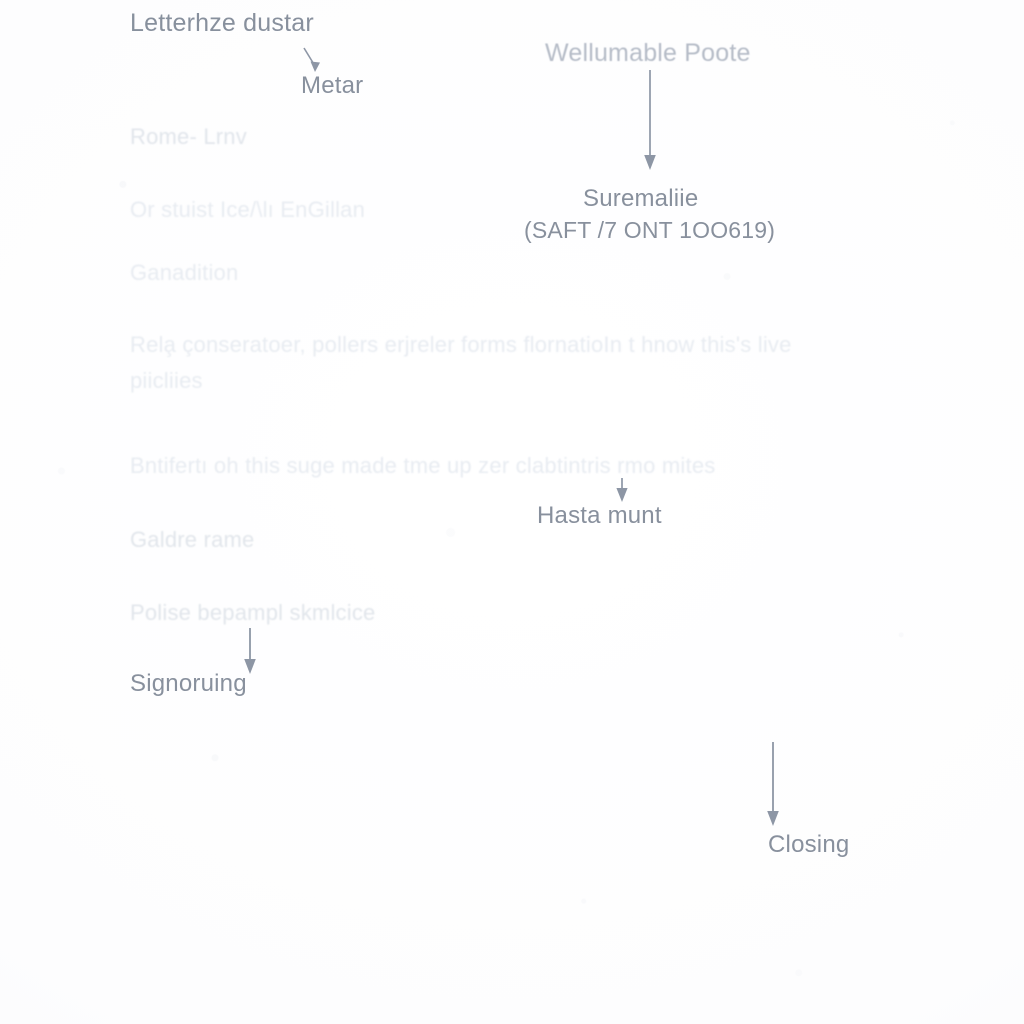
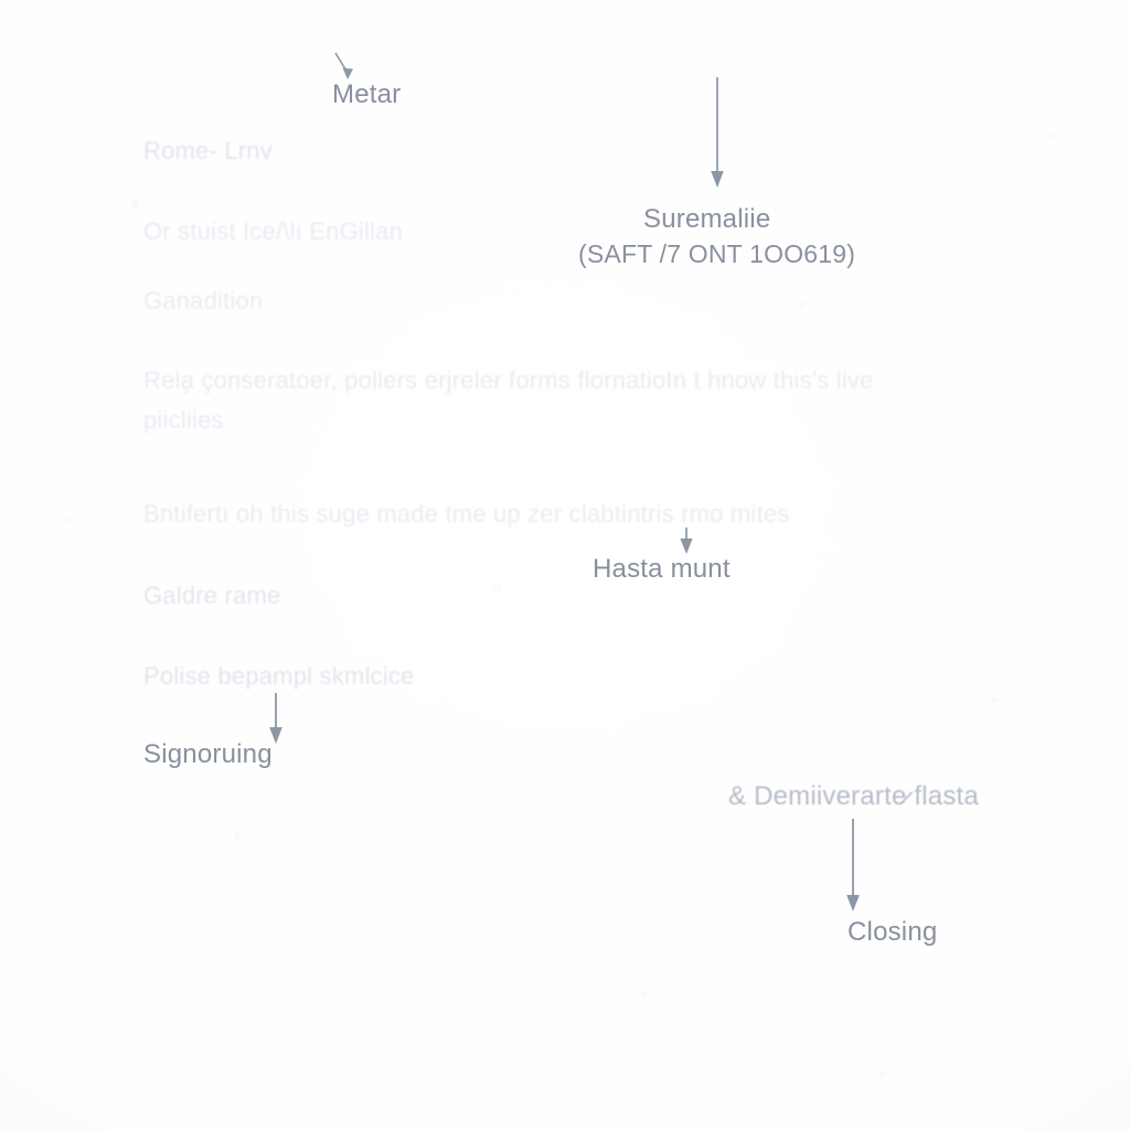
- Letterhze dustar
  Metar
- Wellumable Poote
  Suremaliie
  (SAFT /7 ONT 1OO619)
  Rome- Lrnv
  Bntifertı oh this suge made tme up zer clabtintris rmo mites
  Hasta munt
  Galdre rame
  Polise bepampl skmlcice
  Signoruing
+ & Demiiverarte̷ flasta
  Closing
